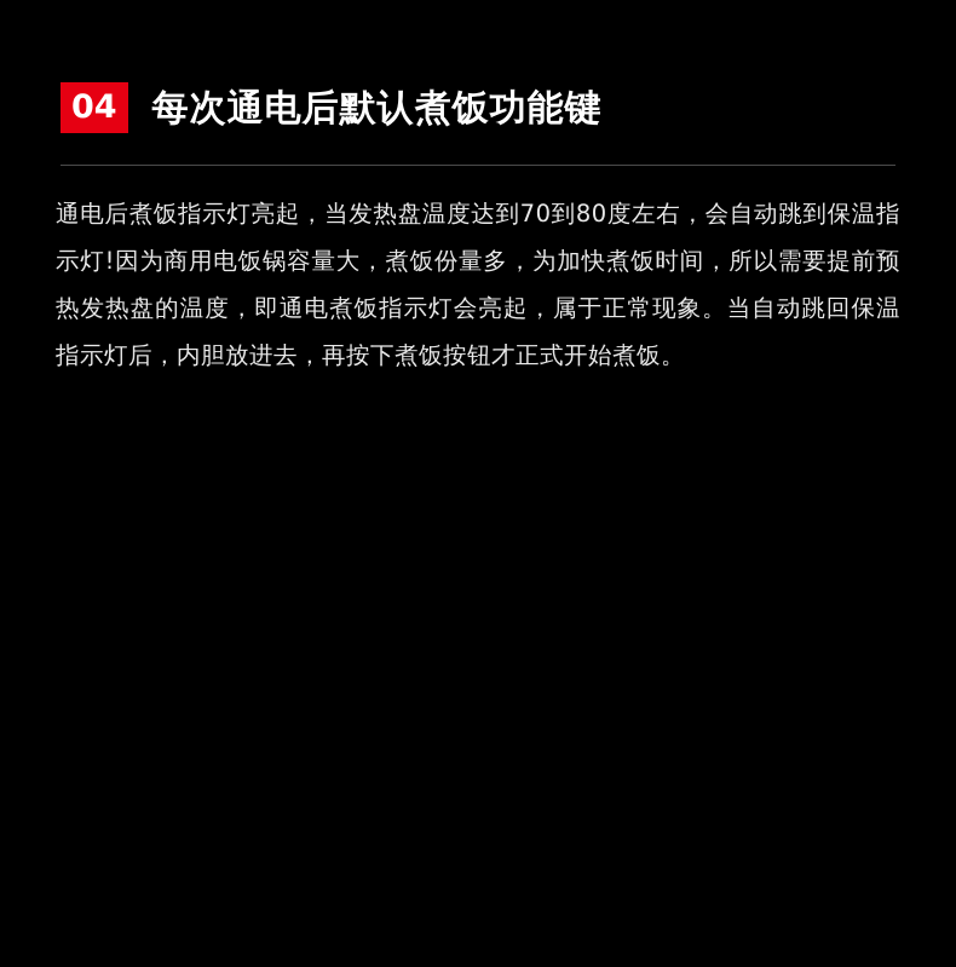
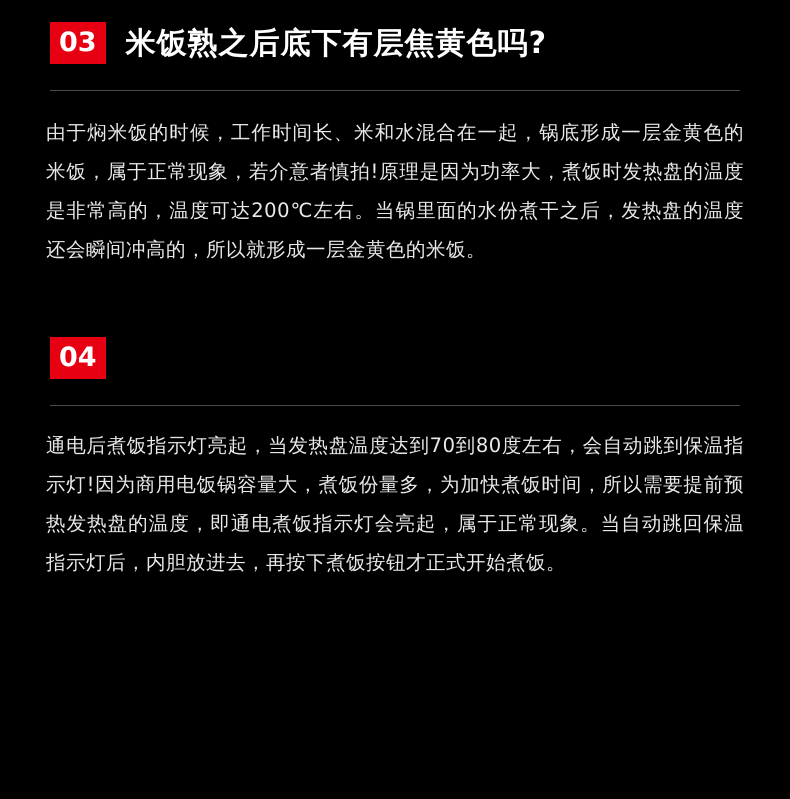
+ 03
+ 米饭熟之后底下有层焦黄色吗?
+ 由于焖米饭的时候，工作时间长、米和水混合在一起，锅底形成一层金黄色的米饭，属于正常现象，若介意者慎拍!原理是因为功率大，煮饭时发热盘的温度是非常高的，温度可达200℃左右。当锅里面的水份煮干之后，发热盘的温度还会瞬间冲高的，所以就形成一层金黄色的米饭。
  04
- 每次通电后默认煮饭功能键
  通电后煮饭指示灯亮起，当发热盘温度达到70到80度左右，会自动跳到保温指示灯!因为商用电饭锅容量大，煮饭份量多，为加快煮饭时间，所以需要提前预热发热盘的温度，即通电煮饭指示灯会亮起，属于正常现象。当自动跳回保温指示灯后，内胆放进去，再按下煮饭按钮才正式开始煮饭。
